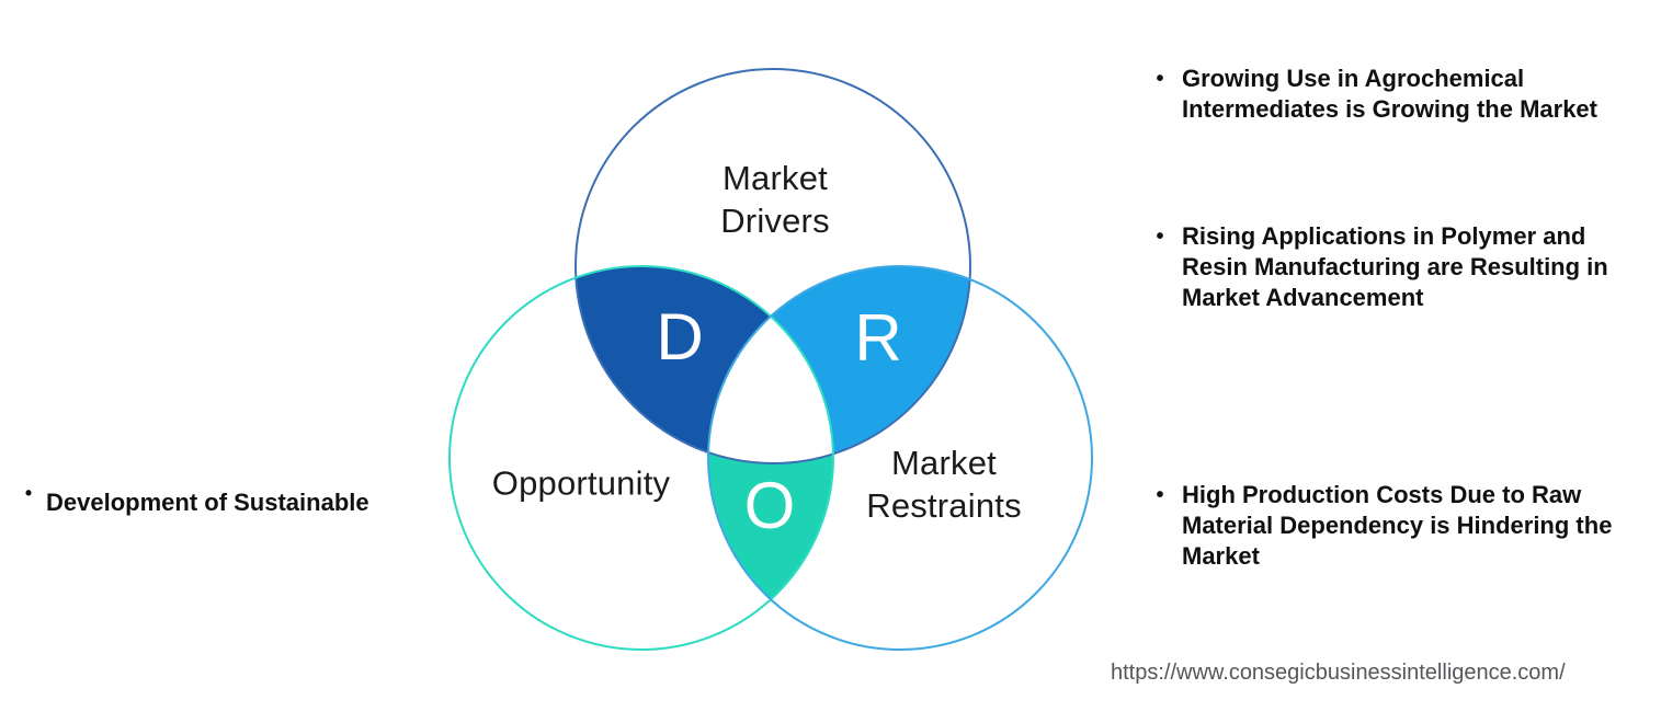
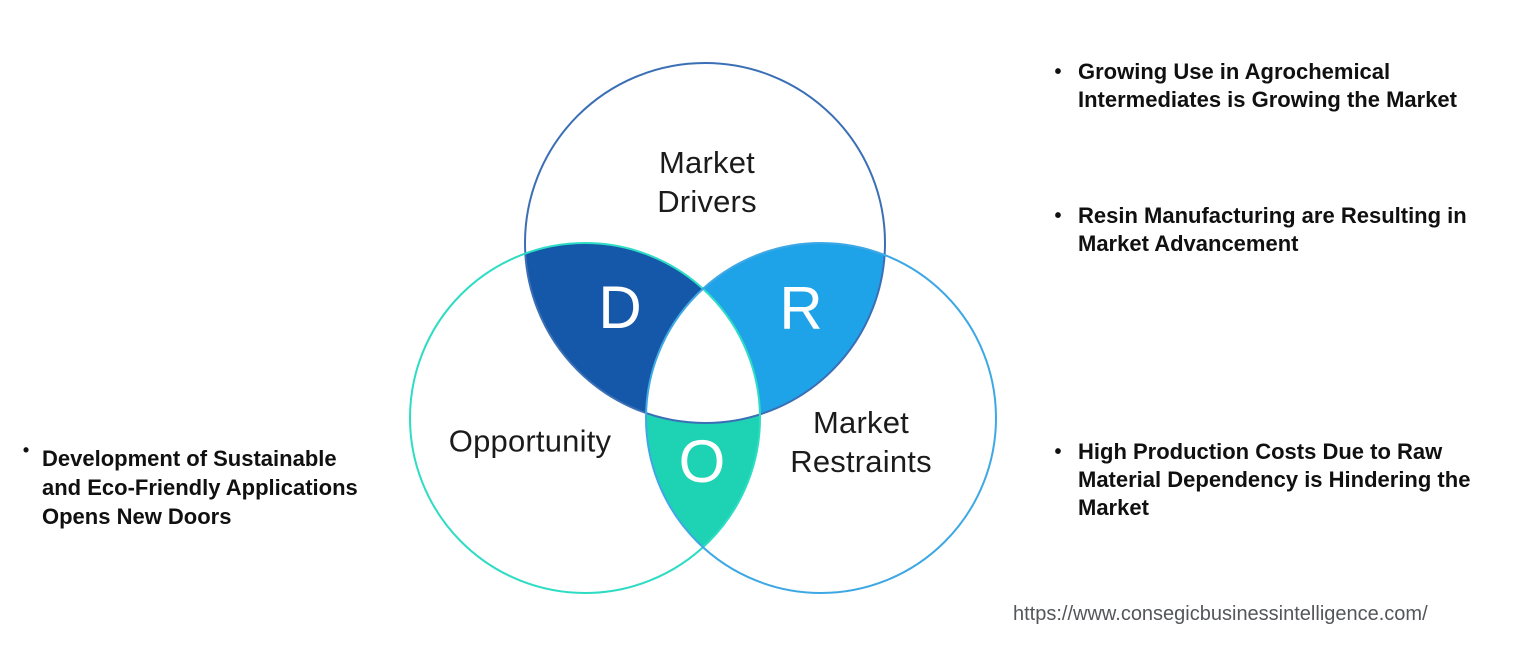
  Market
  Drivers
  Opportunity
  Market
  Restraints
  D
  R
  O
  •
  Growing Use in Agrochemical
  Intermediates is Growing the Market
  •
- Rising Applications in Polymer and
  Resin Manufacturing are Resulting in
  Market Advancement
  •
  High Production Costs Due to Raw
  Material Dependency is Hindering the
  Market
  •
  Development of Sustainable
+ and Eco-Friendly Applications
+ Opens New Doors
  https://www.consegicbusinessintelligence.com/
